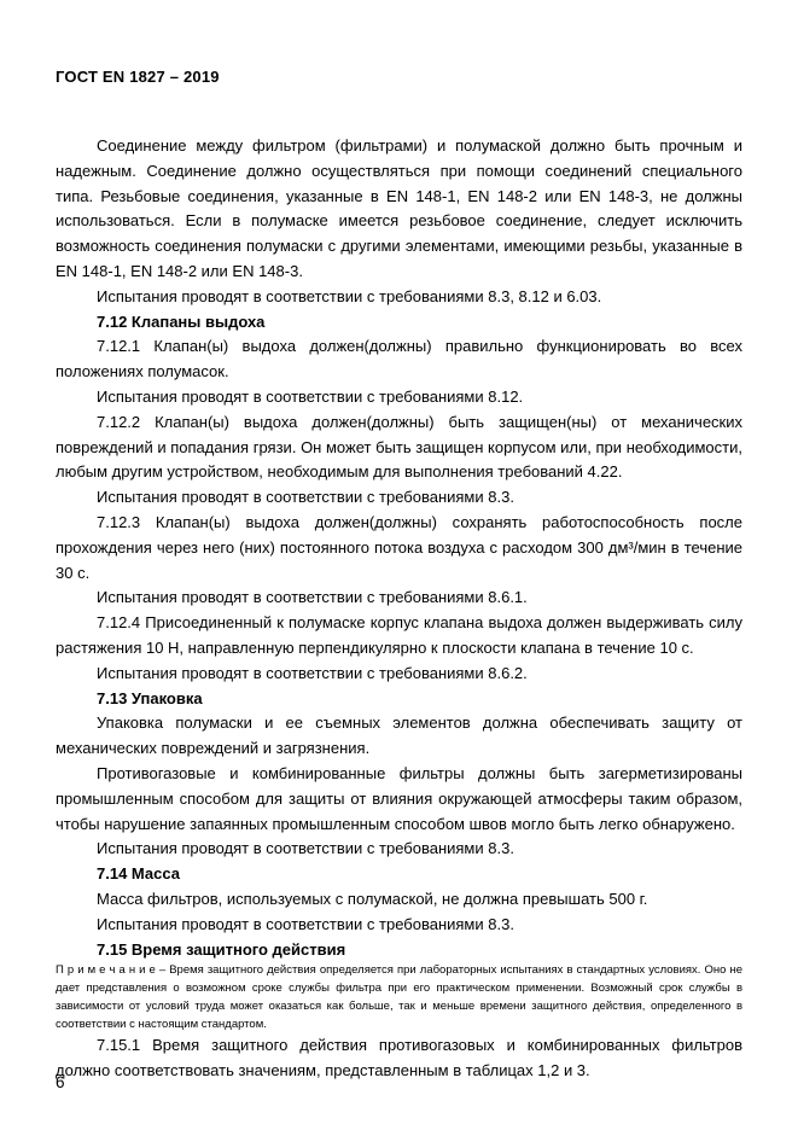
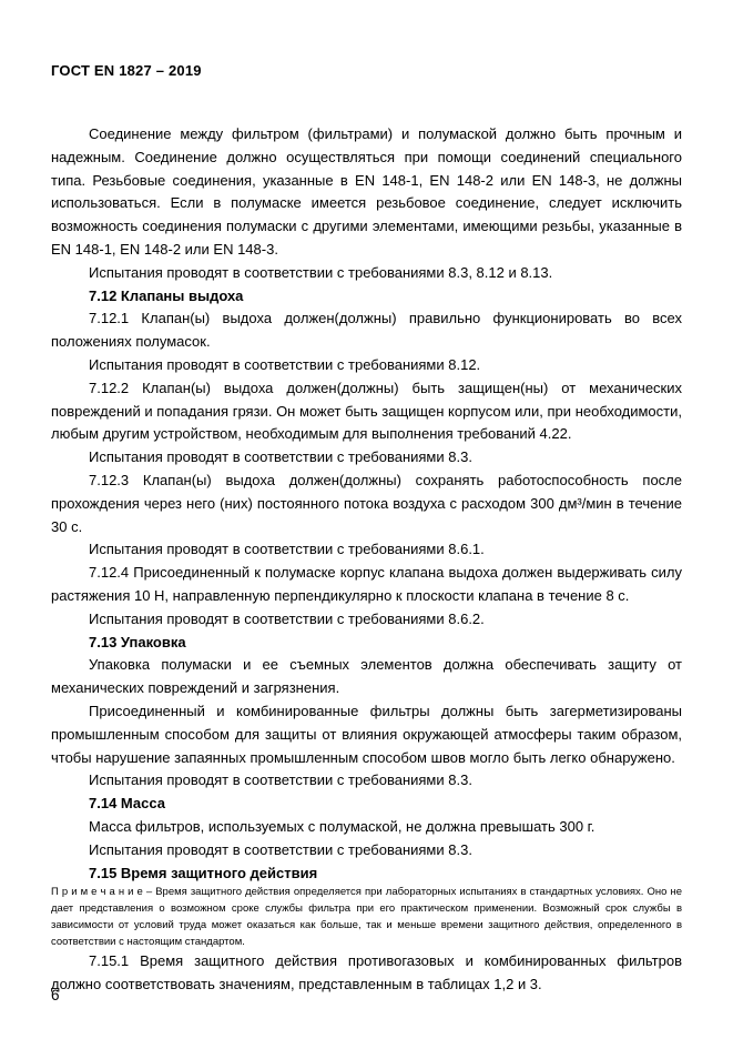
  ГОСТ EN 1827 – 2019
  Соединение между фильтром (фильтрами) и полумаской должно быть прочным и надежным. Соединение должно осуществляться при помощи соединений специального типа. Резьбовые соединения, указанные в EN 148-1, EN 148-2 или EN 148-3, не должны использоваться. Если в полумаске имеется резьбовое соединение, следует исключить возможность соединения полумаски с другими элементами, имеющими резьбы, указанные в EN 148-1, EN 148-2 или EN 148-3.
- Испытания проводят в соответствии с требованиями 8.3, 8.12 и 6.03.
+ Испытания проводят в соответствии с требованиями 8.3, 8.12 и 8.13.
  7.12 Клапаны выдоха
  7.12.1 Клапан(ы) выдоха должен(должны) правильно функционировать во всех положениях полумасок.
  Испытания проводят в соответствии с требованиями 8.12.
  7.12.2 Клапан(ы) выдоха должен(должны) быть защищен(ны) от механических повреждений и попадания грязи. Он может быть защищен корпусом или, при необходимости, любым другим устройством, необходимым для выполнения требований 4.22.
  Испытания проводят в соответствии с требованиями 8.3.
  7.12.3 Клапан(ы) выдоха должен(должны) сохранять работоспособность после прохождения через него (них) постоянного потока воздуха с расходом 300 дм³/мин в течение 30 с.
  Испытания проводят в соответствии с требованиями 8.6.1.
- 7.12.4 Присоединенный к полумаске корпус клапана выдоха должен выдерживать силу растяжения 10 Н, направленную перпендикулярно к плоскости клапана в течение 10 с.
+ 7.12.4 Присоединенный к полумаске корпус клапана выдоха должен выдерживать силу растяжения 10 Н, направленную перпендикулярно к плоскости клапана в течение 8 с.
  Испытания проводят в соответствии с требованиями 8.6.2.
  7.13 Упаковка
  Упаковка полумаски и ее съемных элементов должна обеспечивать защиту от механических повреждений и загрязнения.
- Противогазовые и комбинированные фильтры должны быть загерметизированы промышленным способом для защиты от влияния окружающей атмосферы таким образом, чтобы нарушение запаянных промышленным способом швов могло быть легко обнаружено.
+ Присоединенный и комбинированные фильтры должны быть загерметизированы промышленным способом для защиты от влияния окружающей атмосферы таким образом, чтобы нарушение запаянных промышленным способом швов могло быть легко обнаружено.
  Испытания проводят в соответствии с требованиями 8.3.
  7.14 Масса
- Масса фильтров, используемых с полумаской, не должна превышать 500 г.
+ Масса фильтров, используемых с полумаской, не должна превышать 300 г.
  Испытания проводят в соответствии с требованиями 8.3.
  7.15 Время защитного действия
  П р и м е ч а н и е – Время защитного действия определяется при лабораторных испытаниях в стандартных условиях. Оно не дает представления о возможном сроке службы фильтра при его практическом применении. Возможный срок службы в зависимости от условий труда может оказаться как больше, так и меньше времени защитного действия, определенного в соответствии с настоящим стандартом.
  7.15.1 Время защитного действия противогазовых и комбинированных фильтров должно соответствовать значениям, представленным в таблицах 1,2 и 3.
  6
